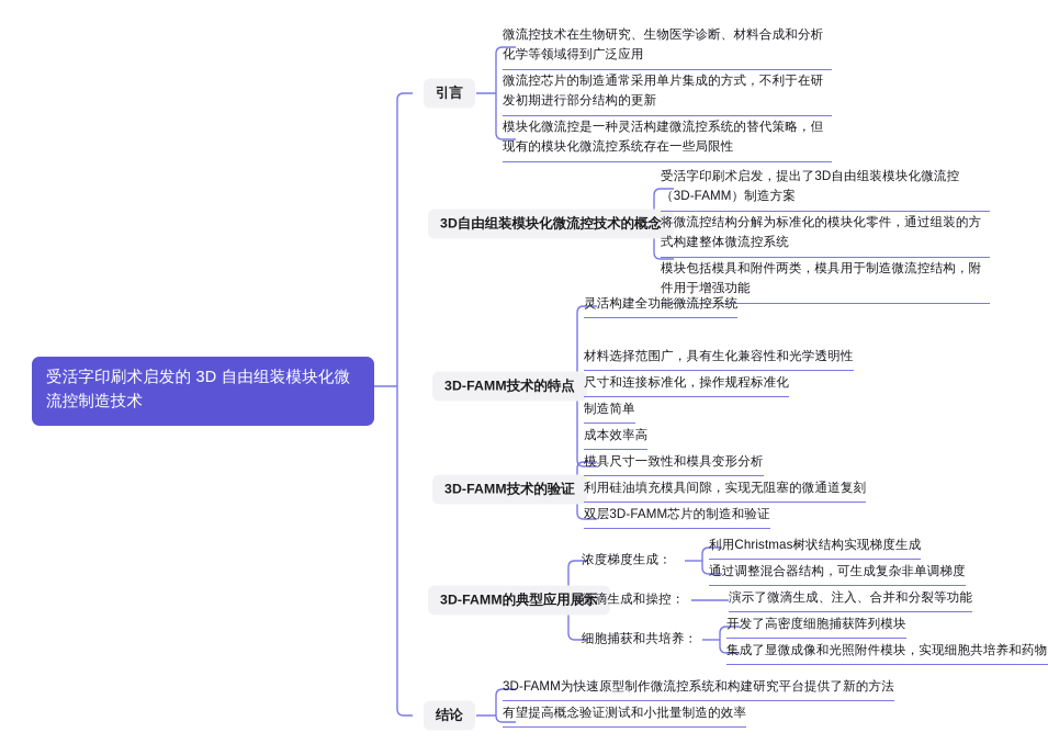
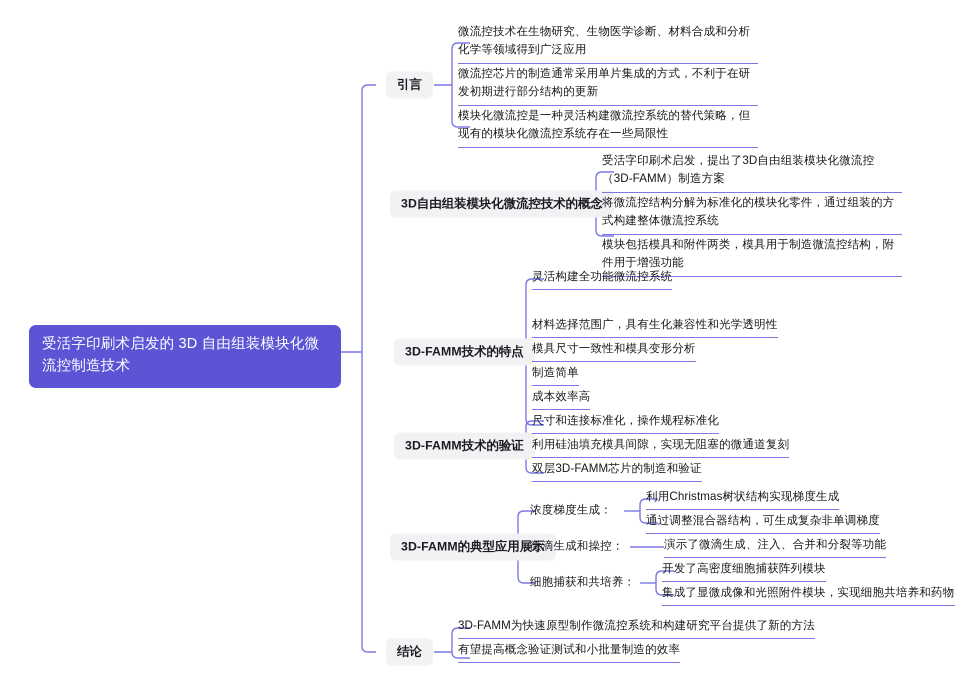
  受活字印刷术启发的 3D 自由组装模块化微流控制造技术
  引言
  微流控技术在生物研究、生物医学诊断、材料合成和分析化学等领域得到广泛应用
  微流控芯片的制造通常采用单片集成的方式，不利于在研发初期进行部分结构的更新
  模块化微流控是一种灵活构建微流控系统的替代策略，但现有的模块化微流控系统存在一些局限性
  3D自由组装模块化微流控技术的概念
  受活字印刷术启发，提出了3D自由组装模块化微流控（3D-FAMM）制造方案
  将微流控结构分解为标准化的模块化零件，通过组装的方式构建整体微流控系统
  模块包括模具和附件两类，模具用于制造微流控结构，附件用于增强功能
  3D-FAMM技术的特点
  灵活构建全功能微流控系统
  材料选择范围广，具有生化兼容性和光学透明性
- 尺寸和连接标准化，操作规程标准化
+ 模具尺寸一致性和模具变形分析
  制造简单
  成本效率高
  3D-FAMM技术的验证
- 模具尺寸一致性和模具变形分析
+ 尺寸和连接标准化，操作规程标准化
  利用硅油填充模具间隙，实现无阻塞的微通道复刻
  双层3D-FAMM芯片的制造和验证
  3D-FAMM的典型应用展示
  浓度梯度生成：
  利用Christmas树状结构实现梯度生成
  通过调整混合器结构，可生成复杂非单调梯度
  微滴生成和操控：
  演示了微滴生成、注入、合并和分裂等功能
  细胞捕获和共培养：
  开发了高密度细胞捕获阵列模块
  集成了显微成像和光照附件模块，实现细胞共培养和药物
  结论
  3D-FAMM为快速原型制作微流控系统和构建研究平台提供了新的方法
  有望提高概念验证测试和小批量制造的效率
